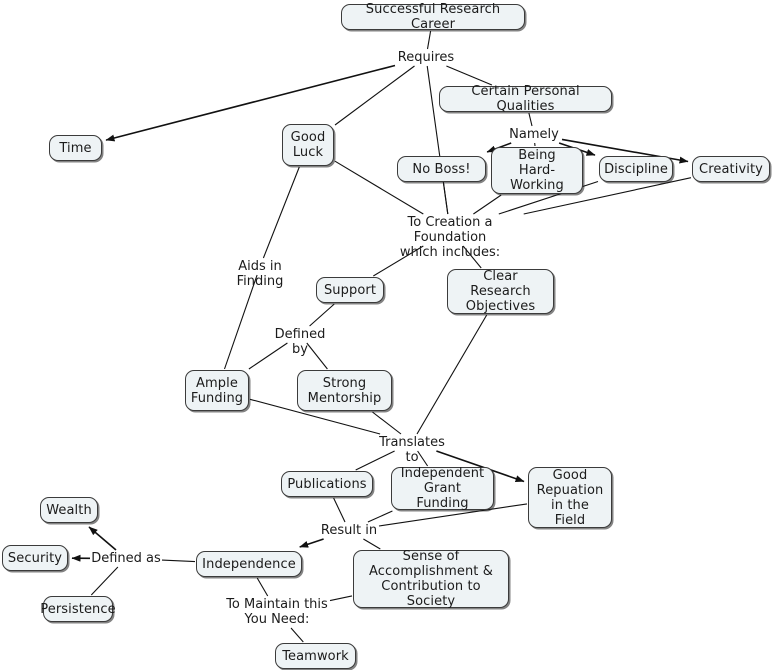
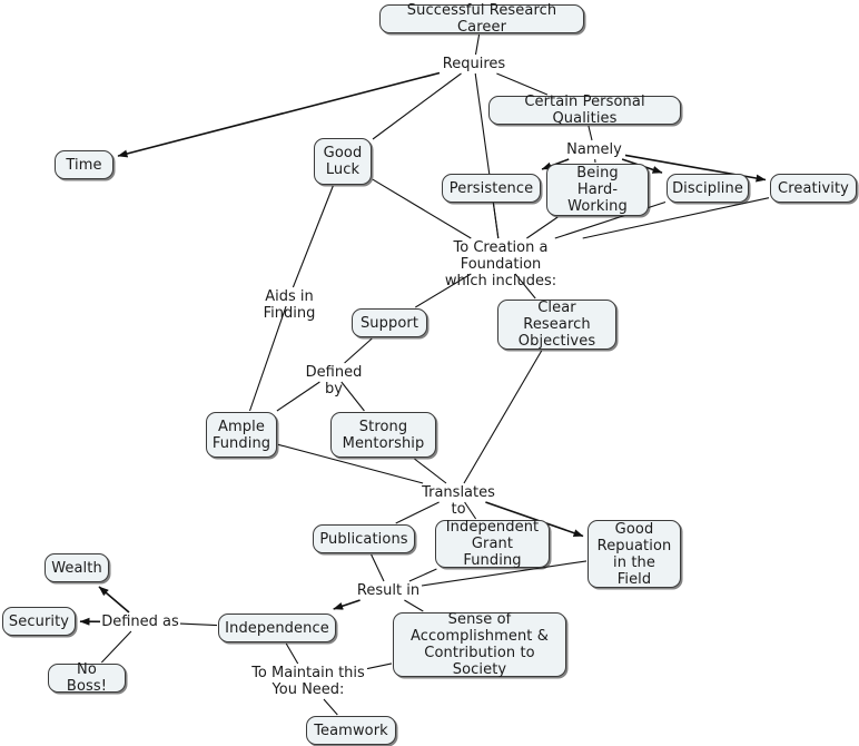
  Successful Research Career
  Certain Personal Qualities
  Time
  Good
  Luck
- No Boss!
+ Persistence
  Being Hard-
  Working
  Discipline
  Creativity
  Support
  Clear Research
  Objectives
  Ample
  Funding
  Strong
  Mentorship
  Publications
  Independent
  Grant Funding
  Good
  Repuation
  in the Field
  Wealth
  Security
- Persistence
+ No Boss!
  Independence
  Sense of
  Accomplishment &
  Contribution to Society
  Teamwork
  Requires
  Namely
  To Creation a Foundation
  which includes:
  Aids in Finding
  Defined by
  Translates to
  Result in
  Defined as
  To Maintain this
  You Need:
